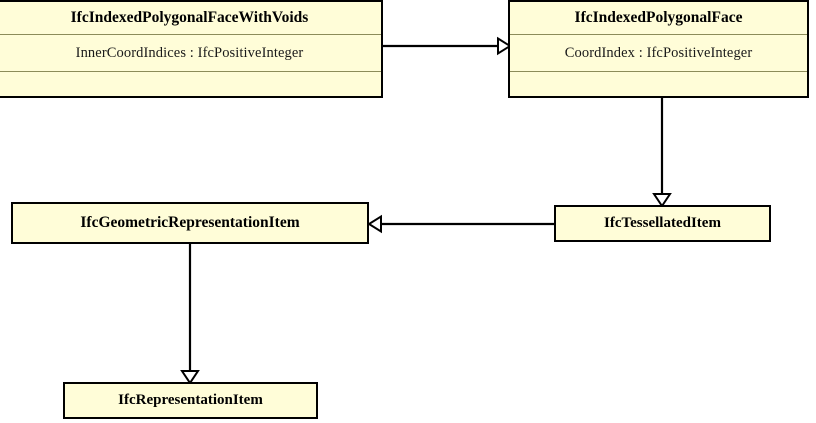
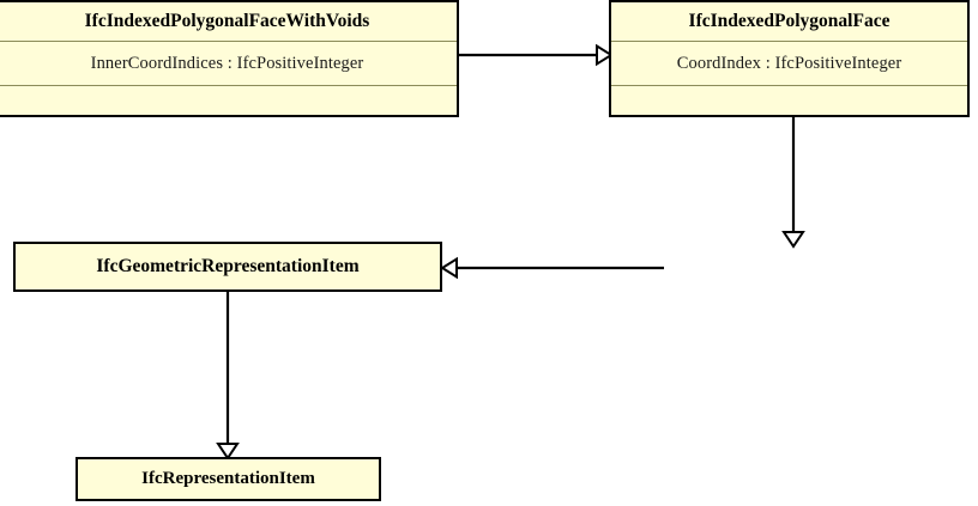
  IfcIndexedPolygonalFaceWithVoids
  InnerCoordIndices : IfcPositiveInteger
  IfcIndexedPolygonalFace
  CoordIndex : IfcPositiveInteger
  IfcGeometricRepresentationItem
- IfcTessellatedItem
  IfcRepresentationItem
